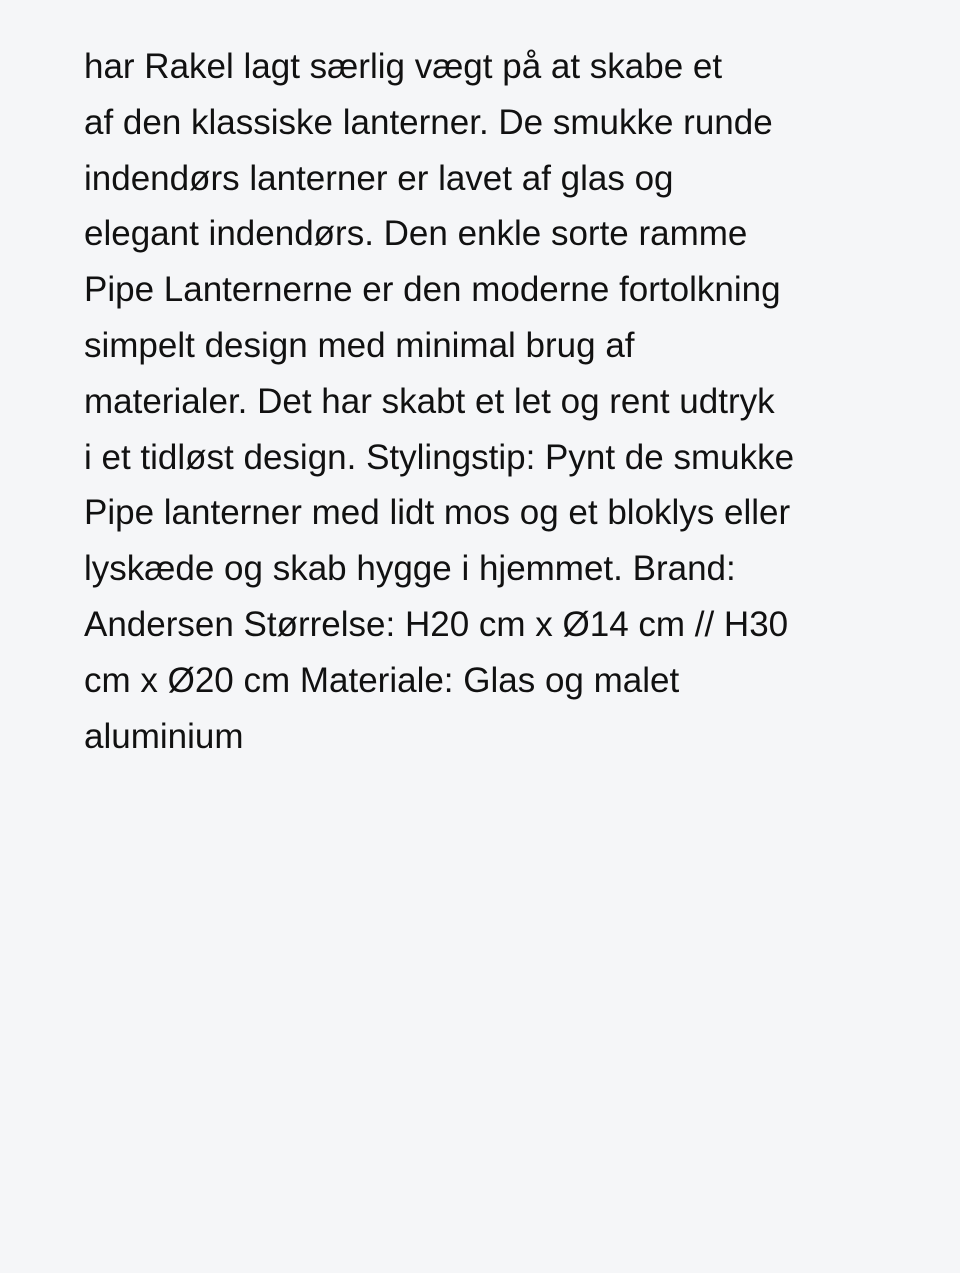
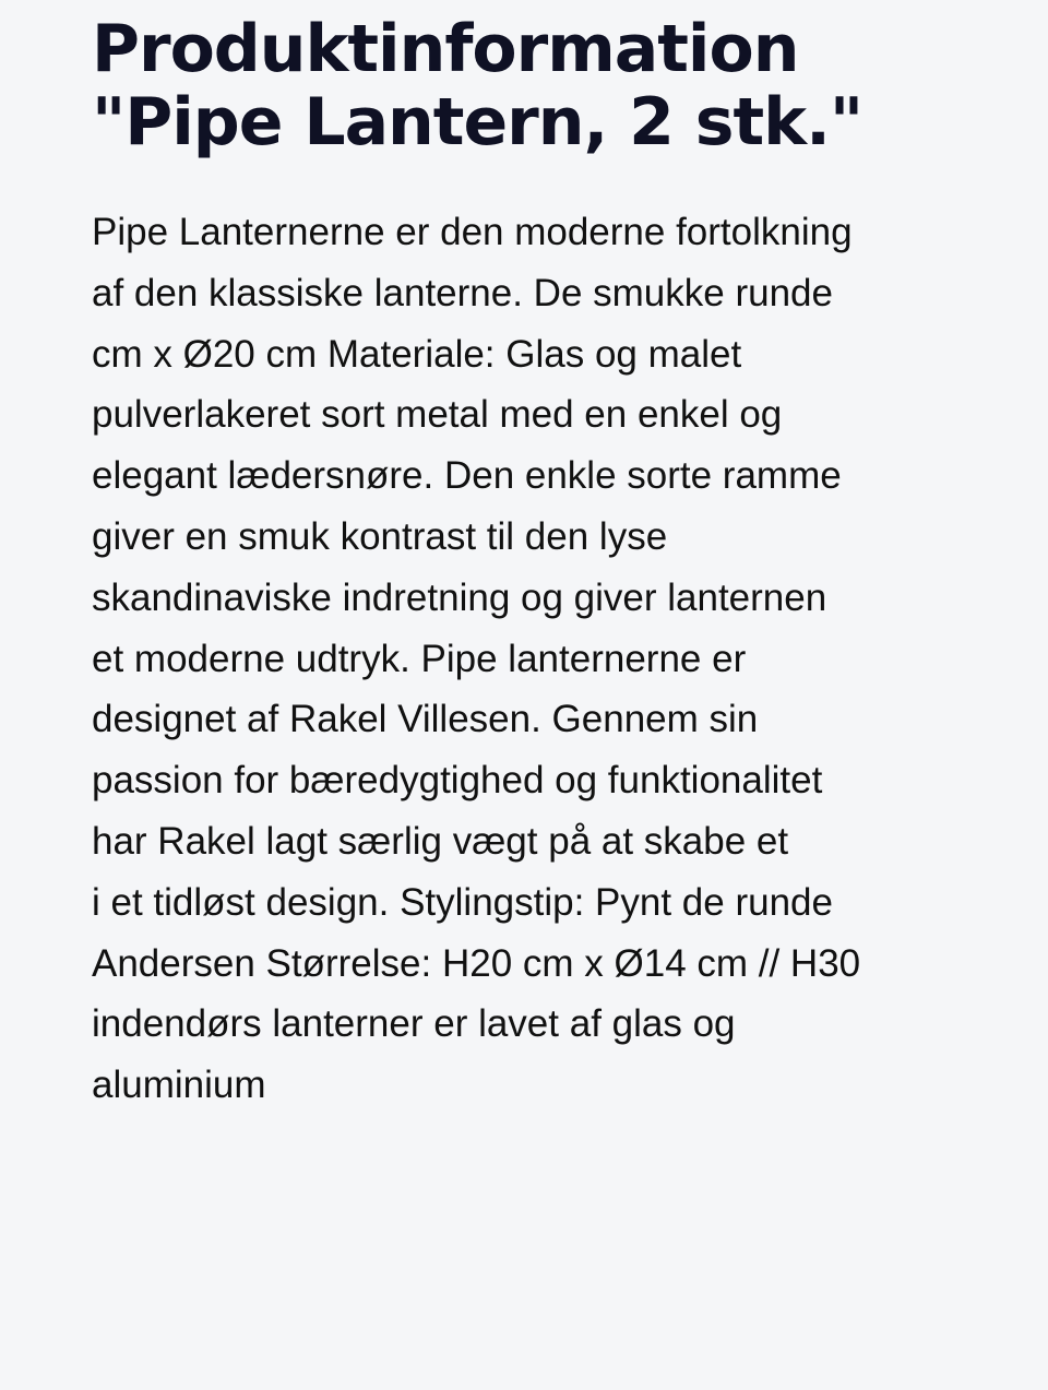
+ Produktinformation
+ "Pipe Lantern, 2 stk."
- har Rakel lagt særlig vægt på at skabe et
+ Pipe Lanternerne er den moderne fortolkning
- af den klassiske lanterner. De smukke runde
+ af den klassiske lanterne. De smukke runde
- indendørs lanterner er lavet af glas og
+ cm x Ø20 cm Materiale: Glas og malet
+ pulverlakeret sort metal med en enkel og
- elegant indendørs. Den enkle sorte ramme
+ elegant lædersnøre. Den enkle sorte ramme
+ giver en smuk kontrast til den lyse
+ skandinaviske indretning og giver lanternen
+ et moderne udtryk. Pipe lanternerne er
+ designet af Rakel Villesen. Gennem sin
+ passion for bæredygtighed og funktionalitet
- Pipe Lanternerne er den moderne fortolkning
+ har Rakel lagt særlig vægt på at skabe et
- simpelt design med minimal brug af
- materialer. Det har skabt et let og rent udtryk
- i et tidløst design. Stylingstip: Pynt de smukke
+ i et tidløst design. Stylingstip: Pynt de runde
- Pipe lanterner med lidt mos og et bloklys eller
- lyskæde og skab hygge i hjemmet. Brand:
  Andersen Størrelse: H20 cm x Ø14 cm // H30
- cm x Ø20 cm Materiale: Glas og malet
+ indendørs lanterner er lavet af glas og
  aluminium
